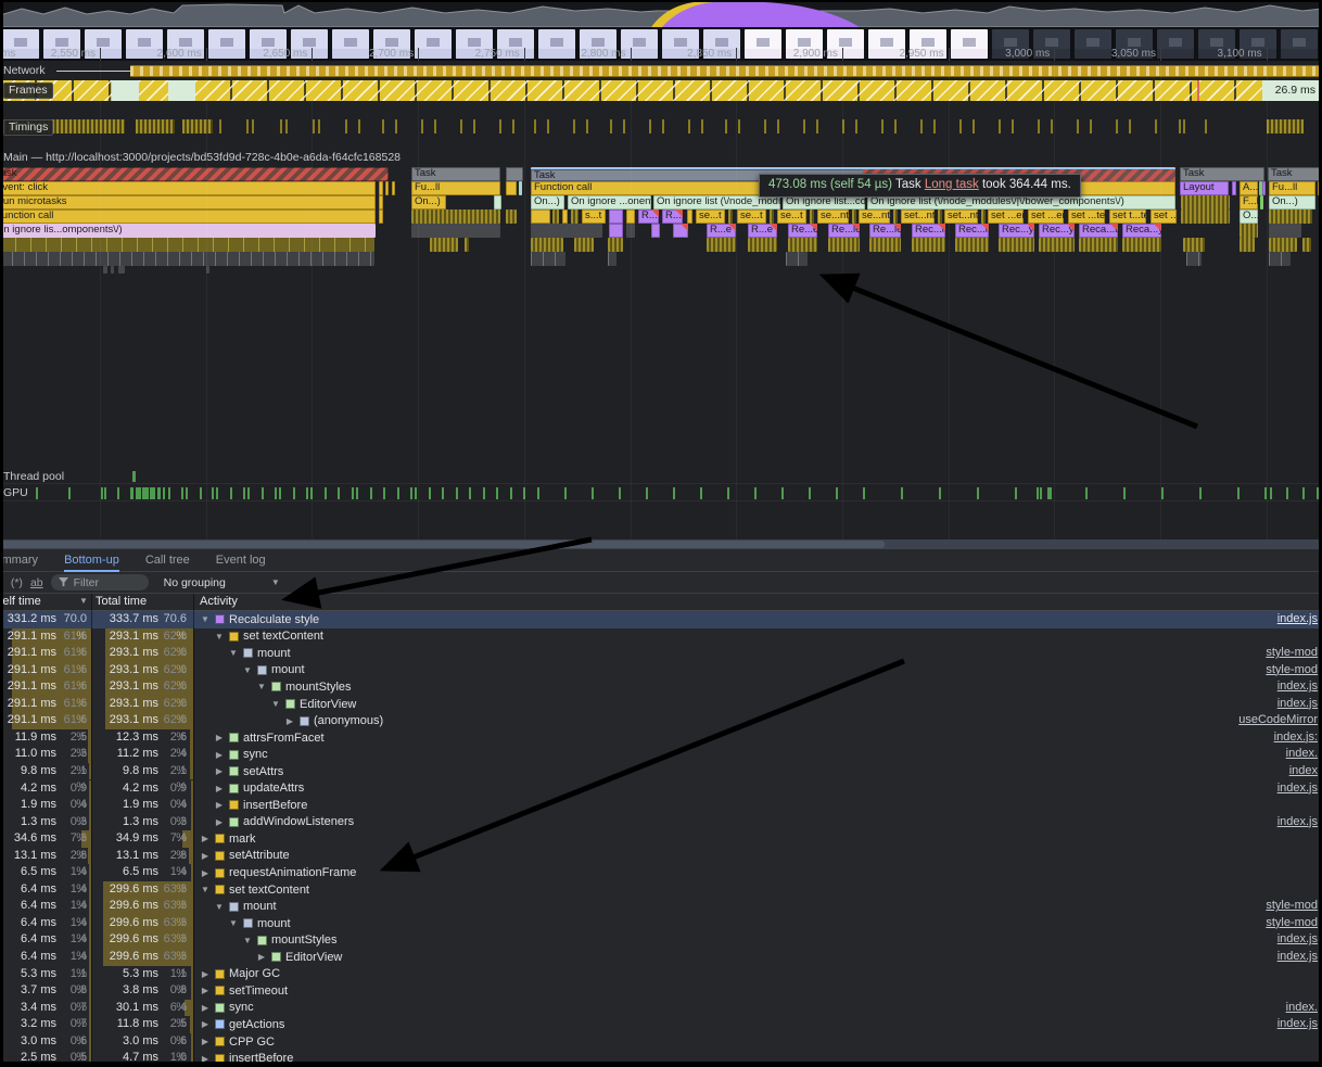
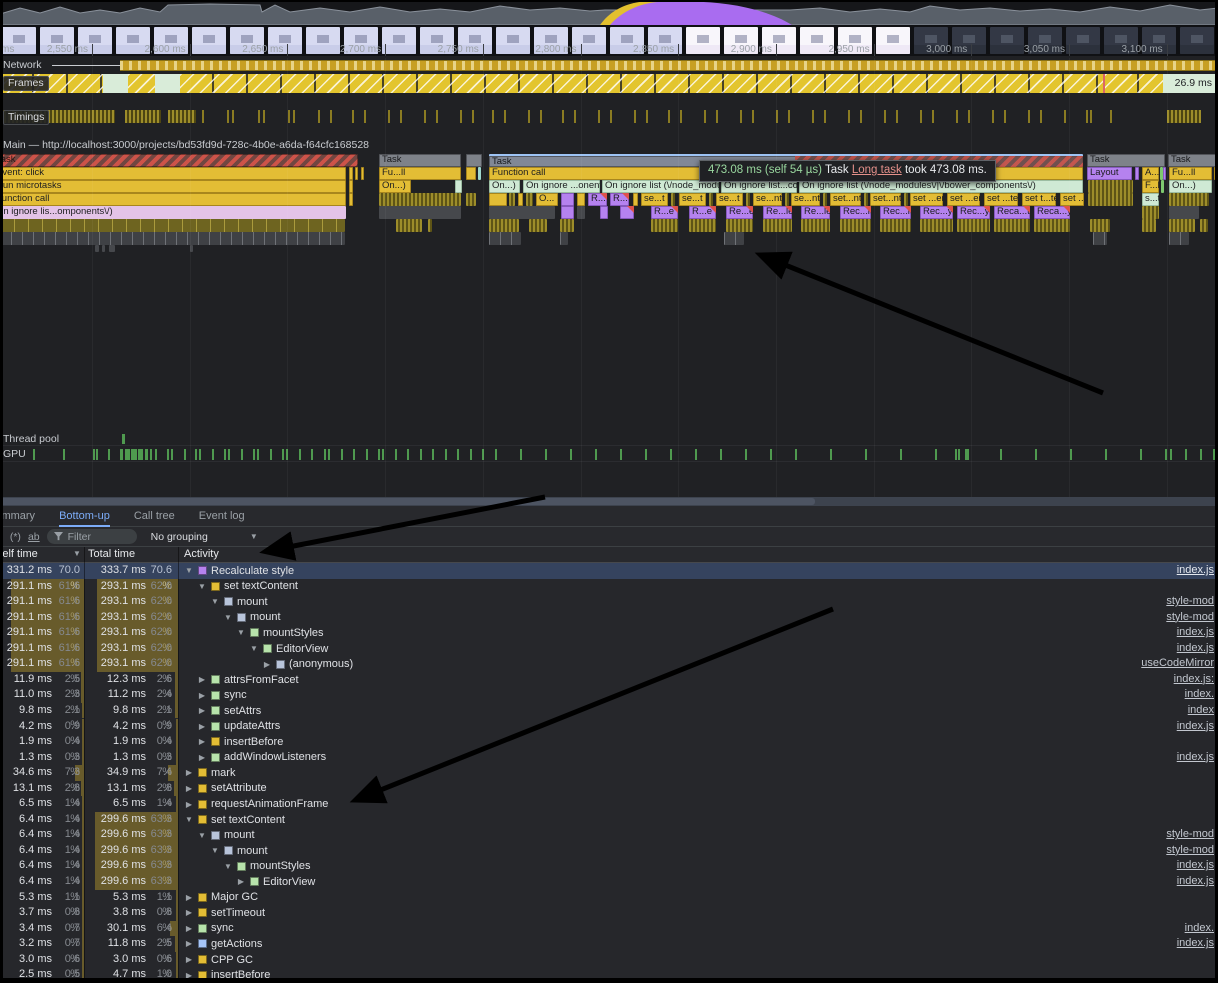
  ms
  2,550 ms
  2,600 ms
  2,650 ms
  2,700 ms
  2,750 ms
  2,800 ms
  2,850 ms
  2,900 ms
  2,950 ms
  3,000 ms
  3,050 ms
  3,100 ms
  Network
  Frames
  26.9 ms
  Timings
  Main — http://localhost:3000/projects/bd53fd9d-728c-4b0e-a6da-f64cfc168528
  ask
  Task
  Task
  Task
  Task
  vent: click
  Fu...ll
  Function call
  Layout
  A...
  Fu...ll
  un microtasks
  On...)
  On...)
  On ignore ...onen
  On ignore list (\/node_modules\/|\/bower_components\/)
  F...l
  On...)
  unction call
- s...t
+ O...
  R...
  R...
  se...t
  se...t
  se...t
  se...nt
  se...nt
  set...nt
  set...nt
  set ...e
  set ...e
  set ...te
  set t...t
- O...
+ s...t
  n ignore lis...omponents\/)
  R...e
  R...e
  Re...e
  Re...le
  Re...le
  Rec...l
  Rec...l
  Rec...y
  Rec...y
  Reca...t
  Reca...y
- 473.08 ms (self 54 µs) Task Long task took 364.44 ms.
+ 473.08 ms (self 54 µs) Task Long task took 473.08 ms.
  Thread pool
  GPU
  mmary
  Bottom-up
  Call tree
  Event log
  (*)
  ab
  Filter
  No grouping
  ▼
  elf time
  ▼
  Total time
  Activity
  331.2 ms
  70.0 %
  333.7 ms
  70.6 %
  ▼
  Recalculate style
  index.js
  291.1 ms
  61.6 %
  293.1 ms
  62.0 %
  ▼
  set textContent
  291.1 ms
  61.6 %
  293.1 ms
  62.0 %
  ▼
  mount
  style-mod
  291.1 ms
  61.6 %
  293.1 ms
  62.0 %
  ▼
  mount
  style-mod
  291.1 ms
  61.6 %
  293.1 ms
  62.0 %
  ▼
  mountStyles
  index.js
  291.1 ms
  61.6 %
  293.1 ms
  62.0 %
  ▼
  EditorView
  index.js
  291.1 ms
  61.6 %
  293.1 ms
  62.0 %
  ▶
  (anonymous)
  useCodeMirror
  11.9 ms
  2.5 %
  12.3 ms
  2.6 %
  ▶
  attrsFromFacet
  index.js:
  11.0 ms
  2.3 %
  11.2 ms
  2.4 %
  ▶
  sync
  index.
  9.8 ms
  2.1 %
  9.8 ms
  2.1 %
  ▶
  setAttrs
  index
  4.2 ms
  0.9 %
  4.2 ms
  0.9 %
  ▶
  updateAttrs
  index.js
  1.9 ms
  0.4 %
  1.9 ms
  0.4 %
  ▶
  insertBefore
  1.3 ms
  0.3 %
  1.3 ms
  0.3 %
  ▶
  addWindowListeners
  index.js
  34.6 ms
  7.3 %
  34.9 ms
  7.4 %
  ▶
  mark
  13.1 ms
  2.8 %
  13.1 ms
  2.8 %
  ▶
  setAttribute
  6.5 ms
  1.4 %
  6.5 ms
  1.4 %
  ▶
  requestAnimationFrame
  6.4 ms
  1.4 %
  299.6 ms
  63.3 %
  ▼
  set textContent
  6.4 ms
  1.4 %
  299.6 ms
  63.3 %
  ▼
  mount
  style-mod
  6.4 ms
  1.4 %
  299.6 ms
  63.3 %
  ▼
  mount
  style-mod
  6.4 ms
  1.4 %
  299.6 ms
  63.3 %
  ▼
  mountStyles
  index.js
  6.4 ms
  1.4 %
  299.6 ms
  63.3 %
  ▶
  EditorView
  index.js
  5.3 ms
  1.1 %
  5.3 ms
  1.1 %
  ▶
  Major GC
  3.7 ms
  0.8 %
  3.8 ms
  0.8 %
  ▶
  setTimeout
  3.4 ms
  0.7 %
  30.1 ms
  6.4 %
  ▶
  sync
  index.
  3.2 ms
  0.7 %
  11.8 ms
  2.5 %
  ▶
  getActions
  index.js
  3.0 ms
  0.6 %
  3.0 ms
  0.6 %
  ▶
  CPP GC
  2.5 ms
  0.5
  4.7 ms
  1.0
  ▶
  insertBefore
